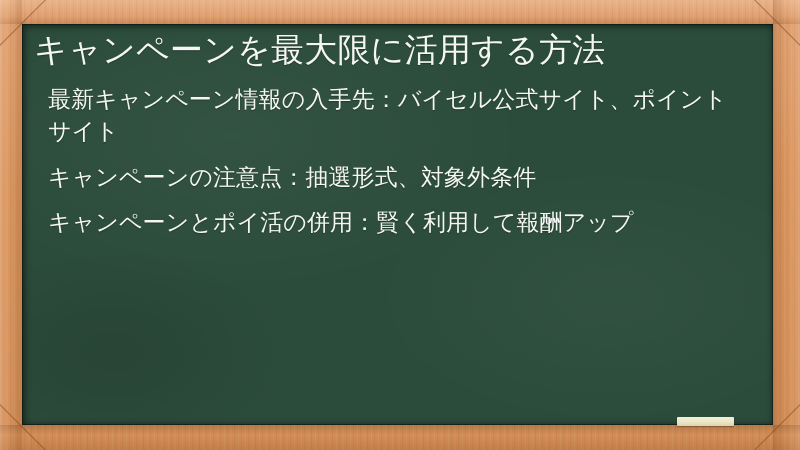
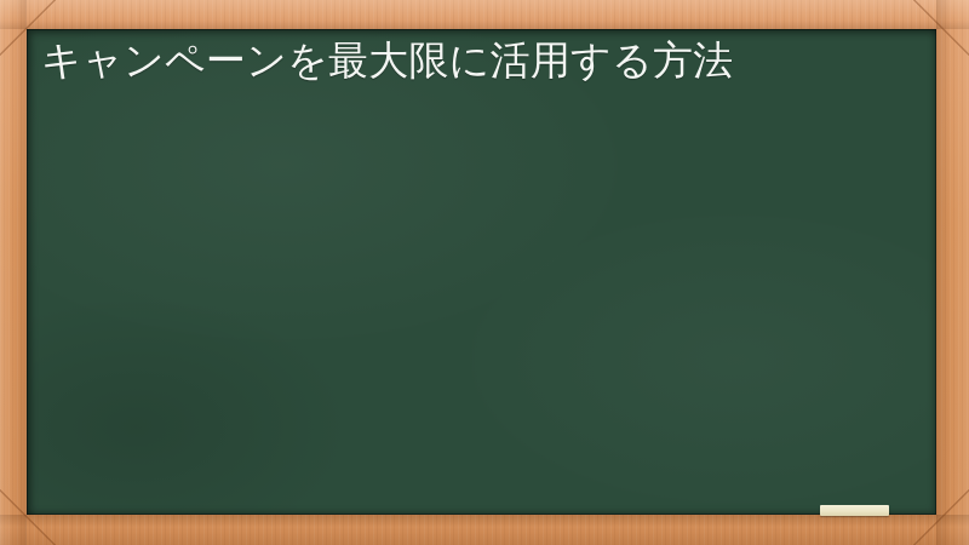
  キャンペーンを最大限に活用する方法
- 最新キャンペーン情報の入手先：バイセル公式サイト、ポイントサイト
- キャンペーンの注意点：抽選形式、対象外条件
- キャンペーンとポイ活の併用：賢く利用して報酬アップ
